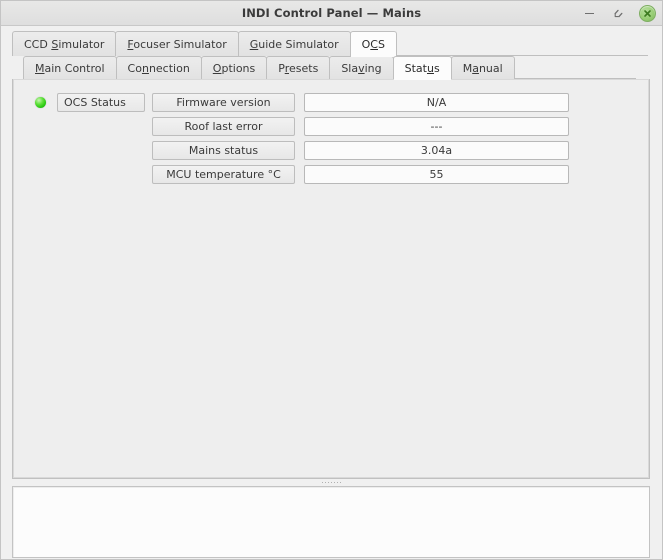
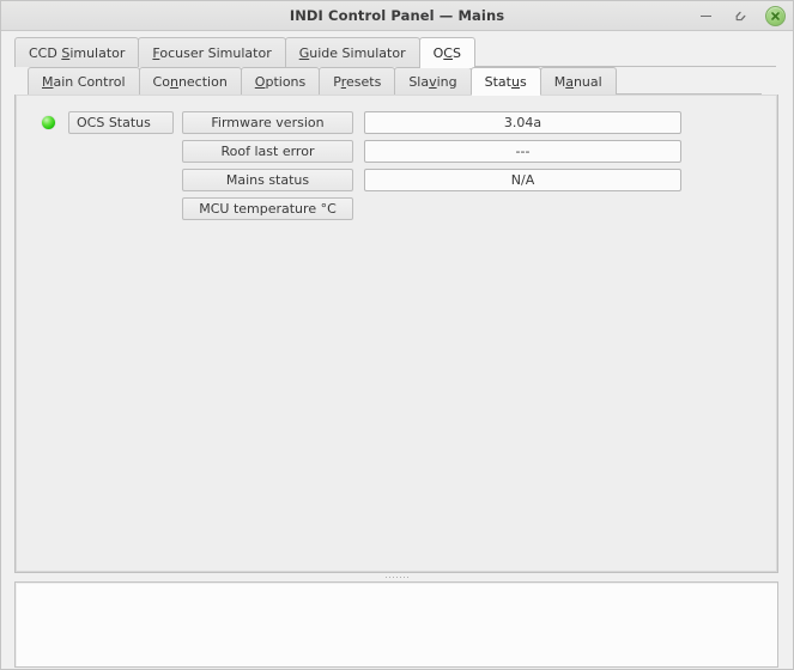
  INDI Control Panel — Mains
  CCD Simulator
  Focuser Simulator
  Guide Simulator
  OCS
  Main Control
  Connection
  Options
  Presets
  Slaving
  Status
  Manual
  OCS Status
  Firmware version
- N/A
+ 3.04a
  Roof last error
  ---
  Mains status
- 3.04a
+ N/A
  MCU temperature °C
- 55
